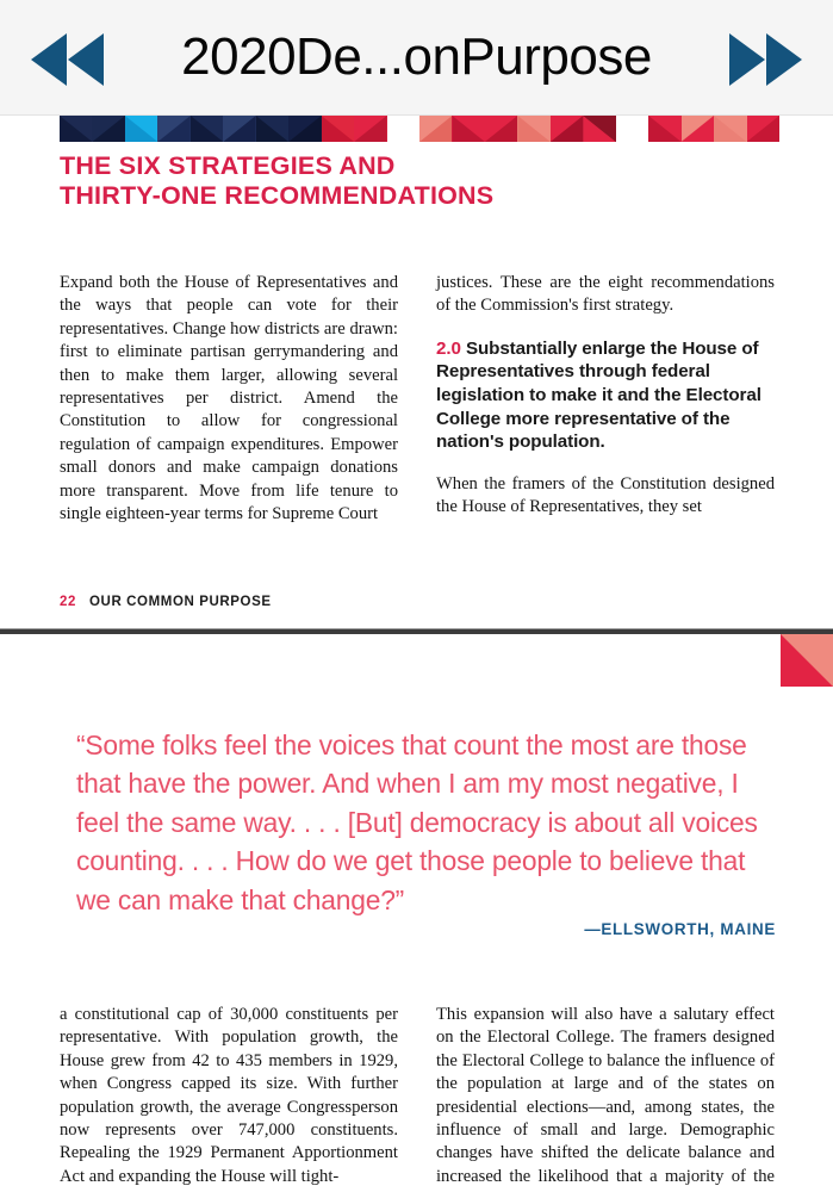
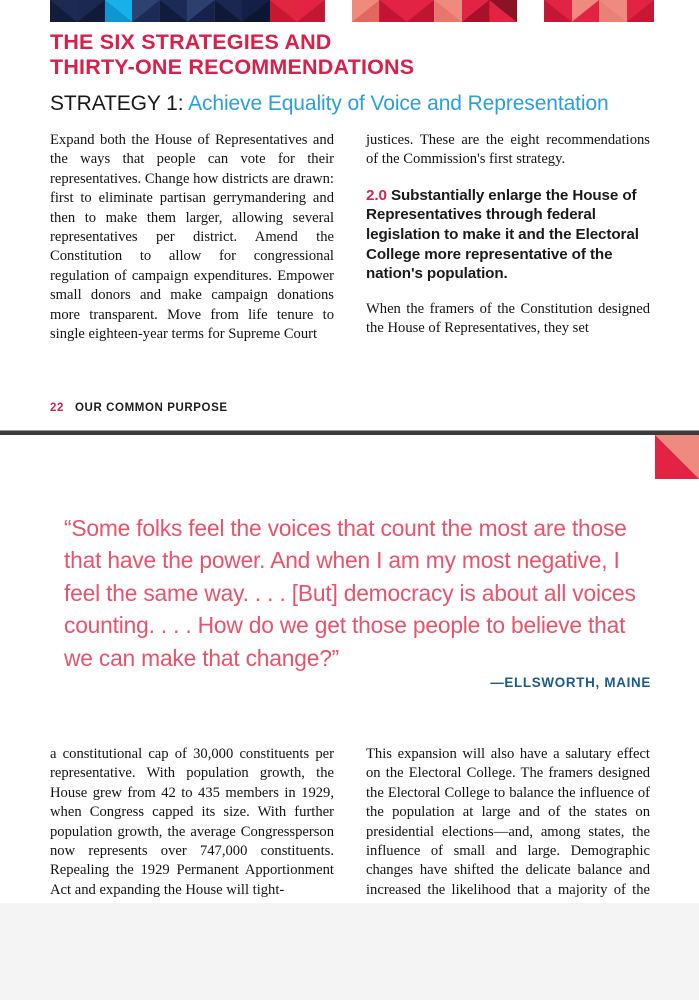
- 2020De...onPurpose
  THE SIX STRATEGIES AND
  THIRTY-ONE RECOMMENDATIONS
+ STRATEGY 1: Achieve Equality of Voice and Representation
  Expand both the House of Representatives and the ways that people can vote for their representatives. Change how districts are drawn: first to eliminate partisan gerrymandering and then to make them larger, allowing several representatives per district. Amend the Constitution to allow for congressional regulation of campaign expenditures. Empower small donors and make campaign donations more transparent. Move from life tenure to single eighteen-year terms for Supreme Court
  justices. These are the eight recommendations of the Commission's first strategy.
  2.0 Substantially enlarge the House of Representatives through federal legislation to make it and the Electoral College more representative of the nation's population.
  When the framers of the Constitution designed the House of Representatives, they set
  22
  OUR COMMON PURPOSE
  “Some folks feel the voices that count the most are those that have the power. And when I am my most negative, I feel the same way. . . . [But] democracy is about all voices counting. . . . How do we get those people to believe that we can make that change?”
  —ELLSWORTH, MAINE
  a constitutional cap of 30,000 constituents per representative. With population growth, the House grew from 42 to 435 members in 1929, when Congress capped its size. With further population growth, the average Congressperson now represents over 747,000 constituents. Repealing the 1929 Permanent Apportionment Act and expanding the House will tight-
  This expansion will also have a salutary effect on the Electoral College. The framers designed the Electoral College to balance the influence of the population at large and of the states on presidential elections—and, among states, the influence of small and large. Demographic changes have shifted the delicate balance and increased the likelihood that a majority of the
